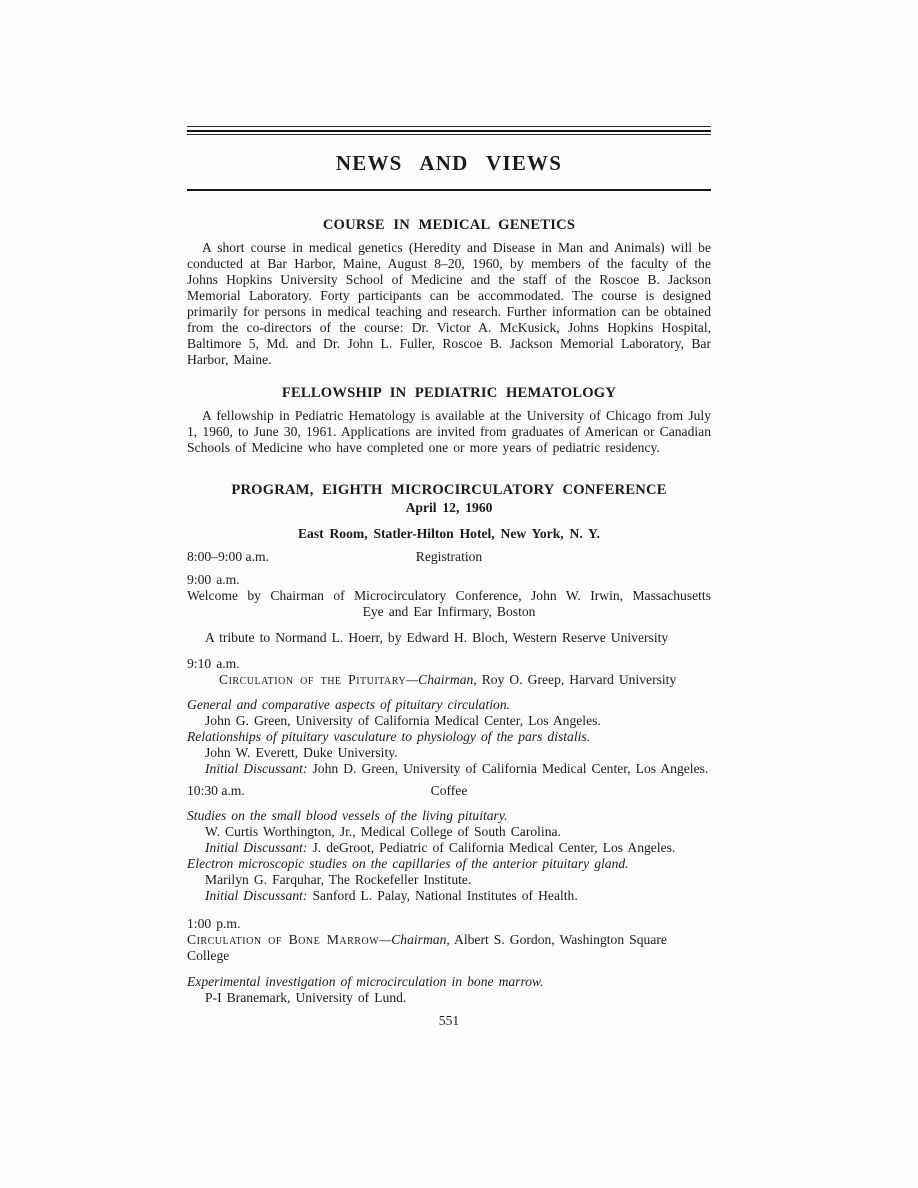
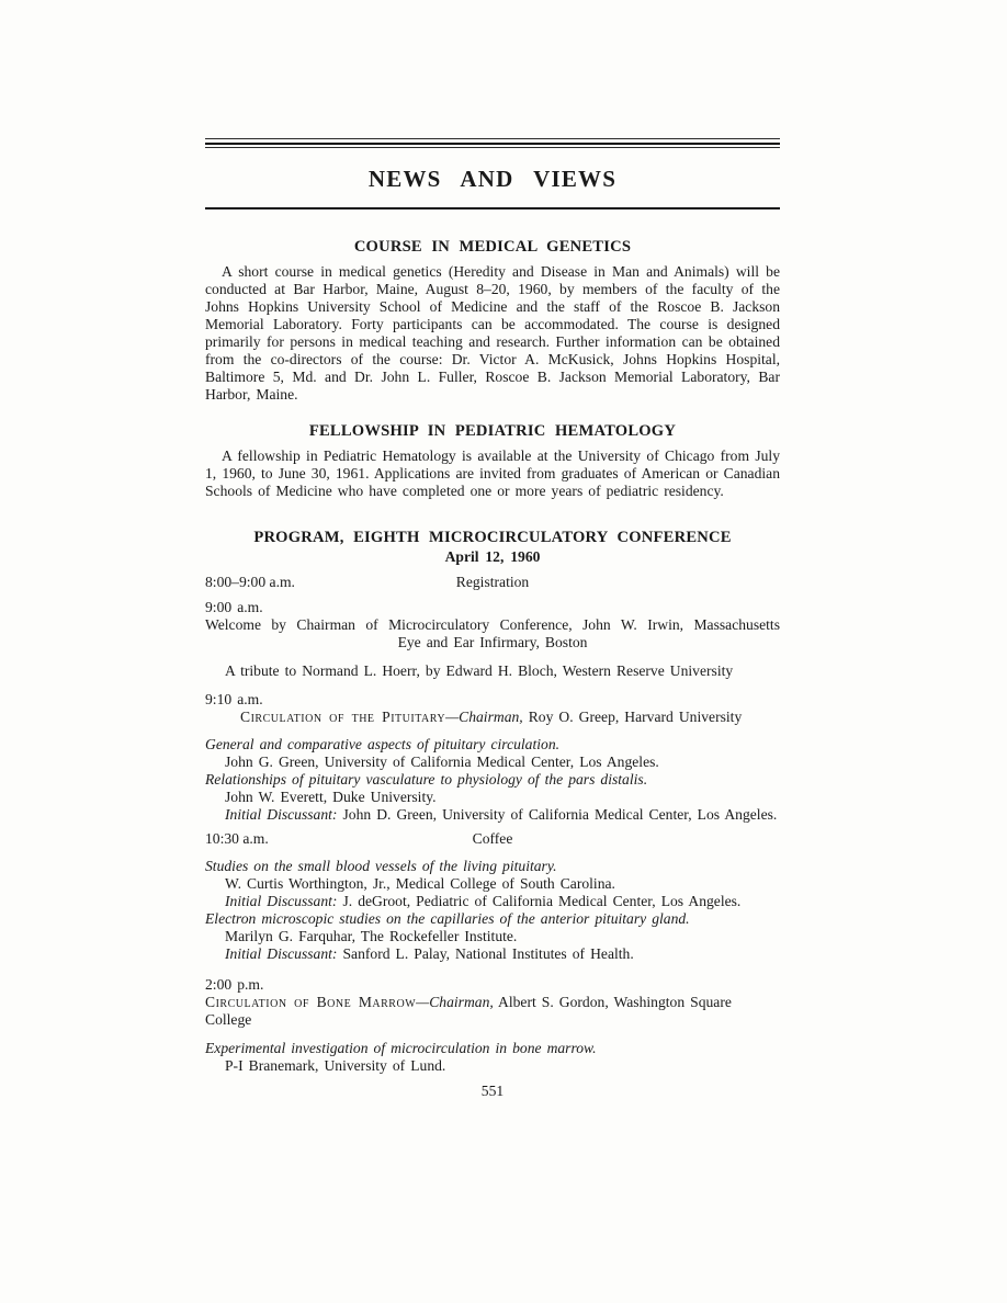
  NEWS AND VIEWS
  COURSE IN MEDICAL GENETICS
  A short course in medical genetics (Heredity and Disease in Man and Animals) will be conducted at Bar Harbor, Maine, August 8–20, 1960, by members of the faculty of the Johns Hopkins University School of Medicine and the staff of the Roscoe B. Jackson Memorial Laboratory. Forty participants can be accommodated. The course is designed primarily for persons in medical teaching and research. Further information can be obtained from the co-directors of the course: Dr. Victor A. McKusick, Johns Hopkins Hospital, Baltimore 5, Md. and Dr. John L. Fuller, Roscoe B. Jackson Memorial Laboratory, Bar Harbor, Maine.
  FELLOWSHIP IN PEDIATRIC HEMATOLOGY
  A fellowship in Pediatric Hematology is available at the University of Chicago from July 1, 1960, to June 30, 1961. Applications are invited from graduates of American or Canadian Schools of Medicine who have completed one or more years of pediatric residency.
  PROGRAM, EIGHTH MICROCIRCULATORY CONFERENCE
  April 12, 1960
- East Room, Statler-Hilton Hotel, New York, N. Y.
  8:00–9:00 a.m.
  Registration
  9:00 a.m.
  Welcome by Chairman of Microcirculatory Conference, John W. Irwin, Massachusetts
  Eye and Ear Infirmary, Boston
  A tribute to Normand L. Hoerr, by Edward H. Bloch, Western Reserve University
  9:10 a.m.
  Circulation of the Pituitary—Chairman, Roy O. Greep, Harvard University
  General and comparative aspects of pituitary circulation.
  John G. Green, University of California Medical Center, Los Angeles.
  Relationships of pituitary vasculature to physiology of the pars distalis.
  John W. Everett, Duke University.
  Initial Discussant: John D. Green, University of California Medical Center, Los Angeles.
  10:30 a.m.
  Coffee
  Studies on the small blood vessels of the living pituitary.
  W. Curtis Worthington, Jr., Medical College of South Carolina.
  Initial Discussant: J. deGroot, Pediatric of California Medical Center, Los Angeles.
  Electron microscopic studies on the capillaries of the anterior pituitary gland.
  Marilyn G. Farquhar, The Rockefeller Institute.
  Initial Discussant: Sanford L. Palay, National Institutes of Health.
- 1:00 p.m.
+ 2:00 p.m.
  Circulation of Bone Marrow—Chairman, Albert S. Gordon, Washington Square College
  Experimental investigation of microcirculation in bone marrow.
  P-I Branemark, University of Lund.
  551
